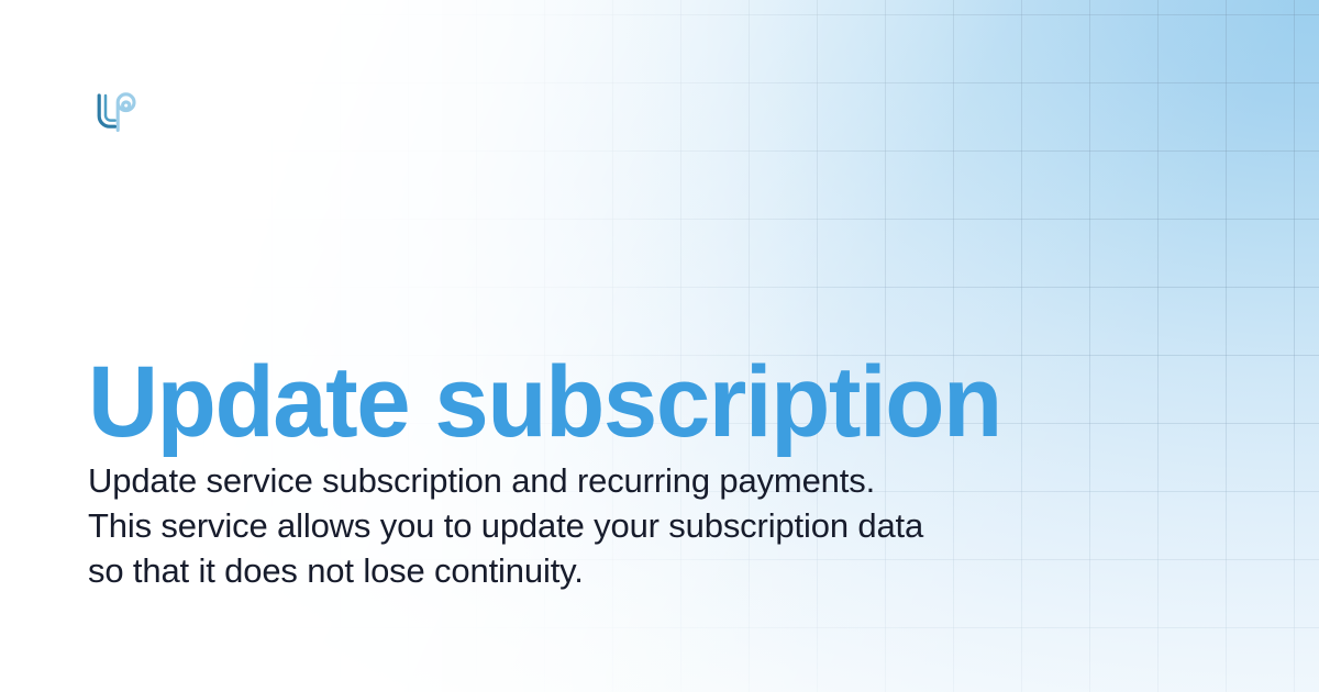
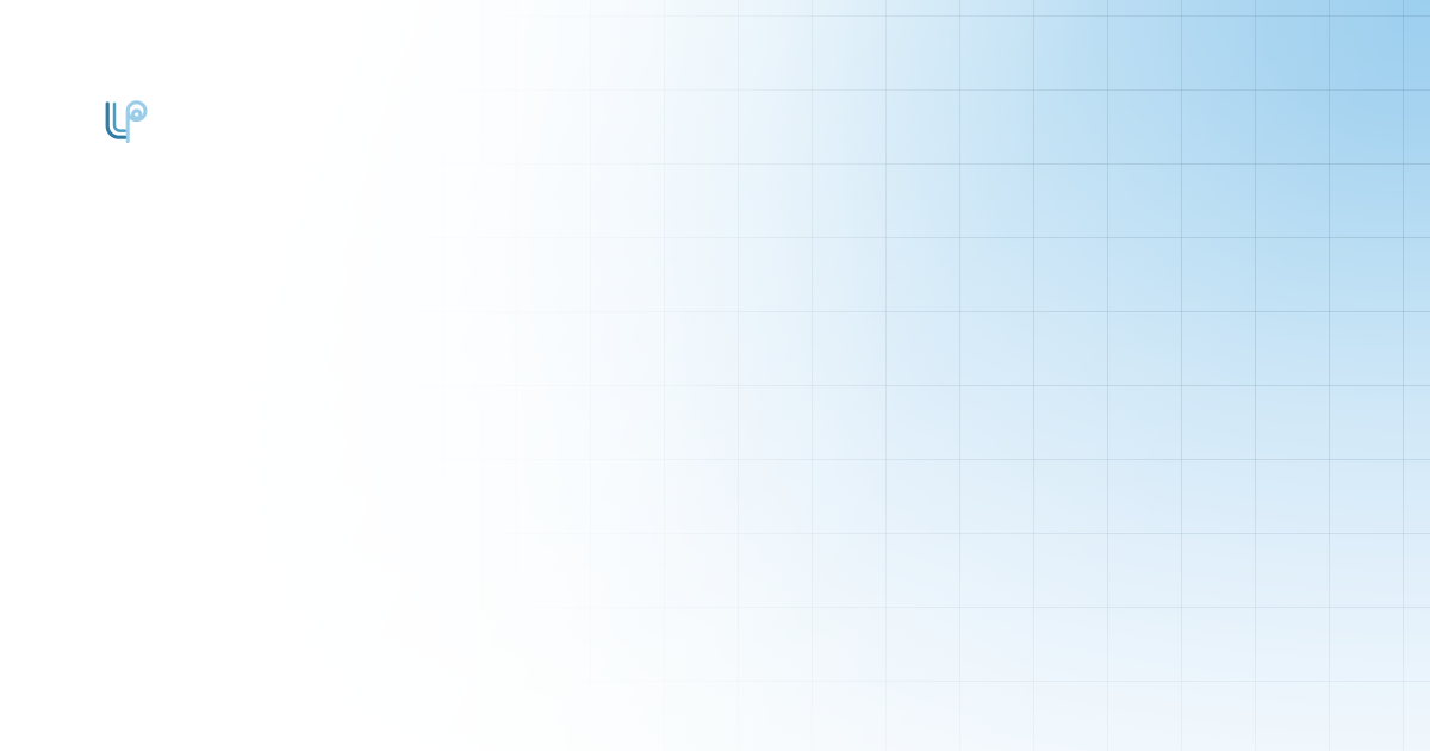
- Update subscription
- Update service subscription and recurring payments. This service allows you to update your subscription data so that it does not lose continuity.
